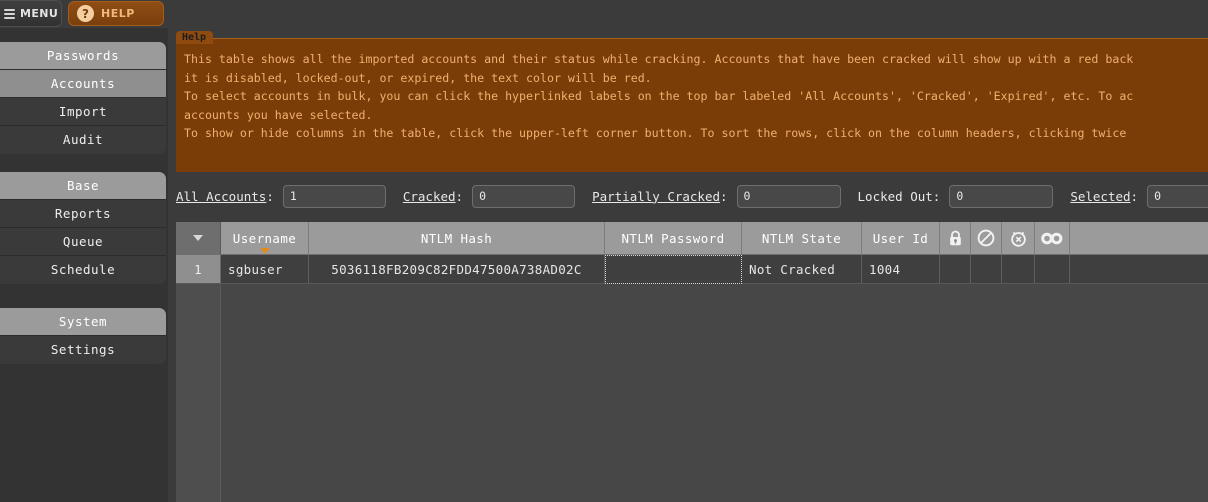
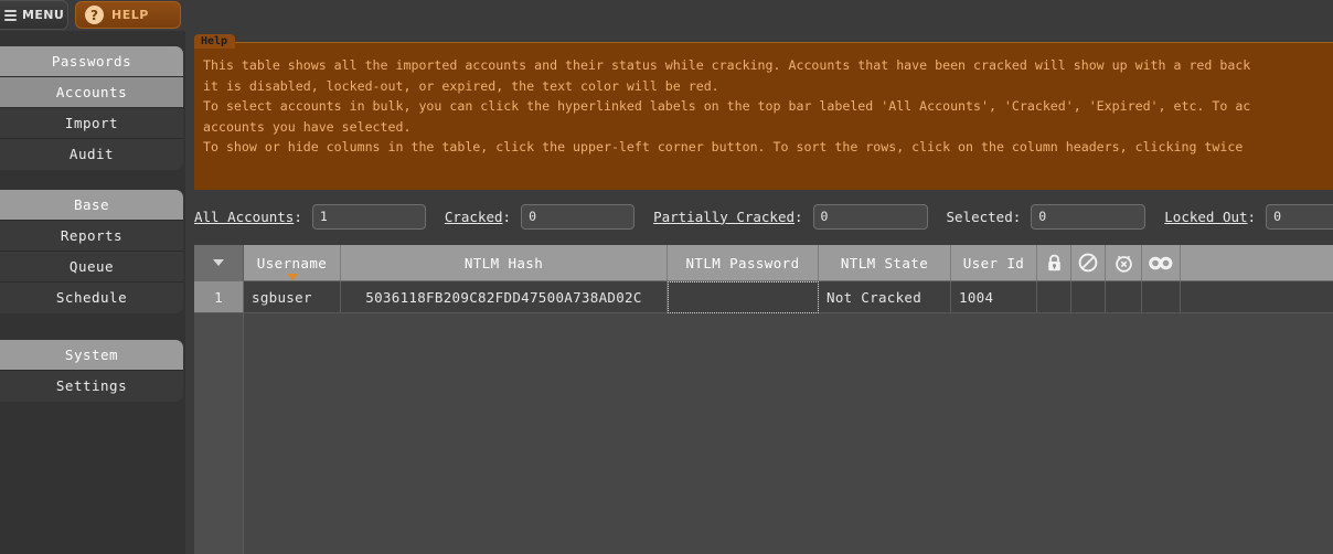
  MENU
  ?
  HELP
  Passwords
  Accounts
  Import
  Audit
  Base
  Reports
  Queue
  Schedule
  System
  Settings
  Help
  This table shows all the imported accounts and their status while cracking. Accounts that have been cracked will show up with a red back
  it is disabled, locked-out, or expired, the text color will be red.
  To select accounts in bulk, you can click the hyperlinked labels on the top bar labeled 'All Accounts', 'Cracked', 'Expired', etc. To ac
  accounts you have selected.
  To show or hide columns in the table, click the upper-left corner button. To sort the rows, click on the column headers, clicking twice
  All Accounts
  :
  1
  Cracked
  :
  0
  Partially Cracked
  :
  0
- Locked Out
+ Selected
  :
  0
- Selected
+ Locked Out
  :
  0
  Username
  NTLM Hash
  NTLM Password
  NTLM State
  User Id
  1
  sgbuser
  5036118FB209C82FDD47500A738AD02C
  Not Cracked
  1004
